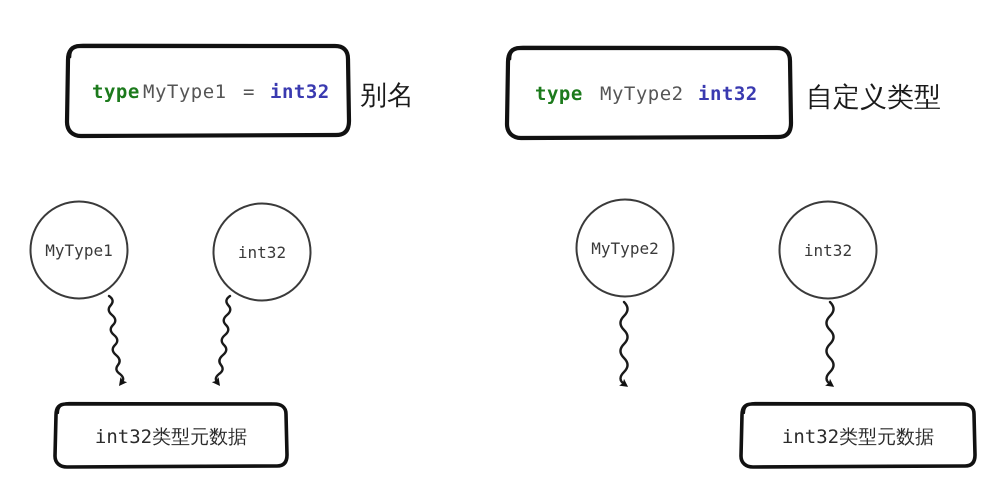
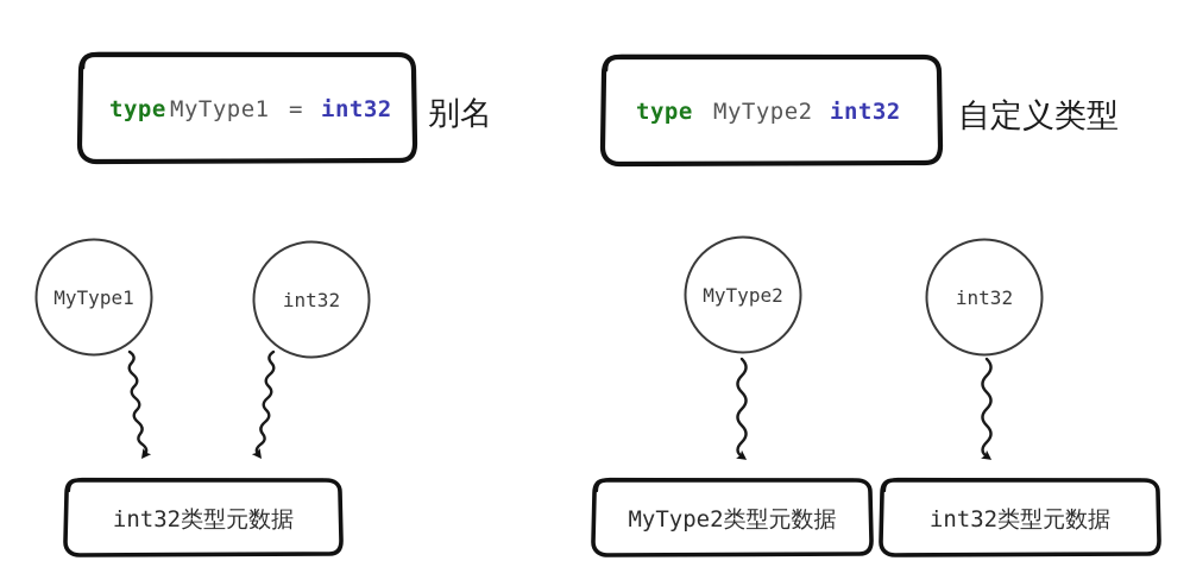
  type
  MyType1
  =
  int32
  别名
  type
  MyType2
  int32
  自定义类型
  MyType1
  int32
  MyType2
  int32
  int32类型元数据
+ MyType2类型元数据
  int32类型元数据
